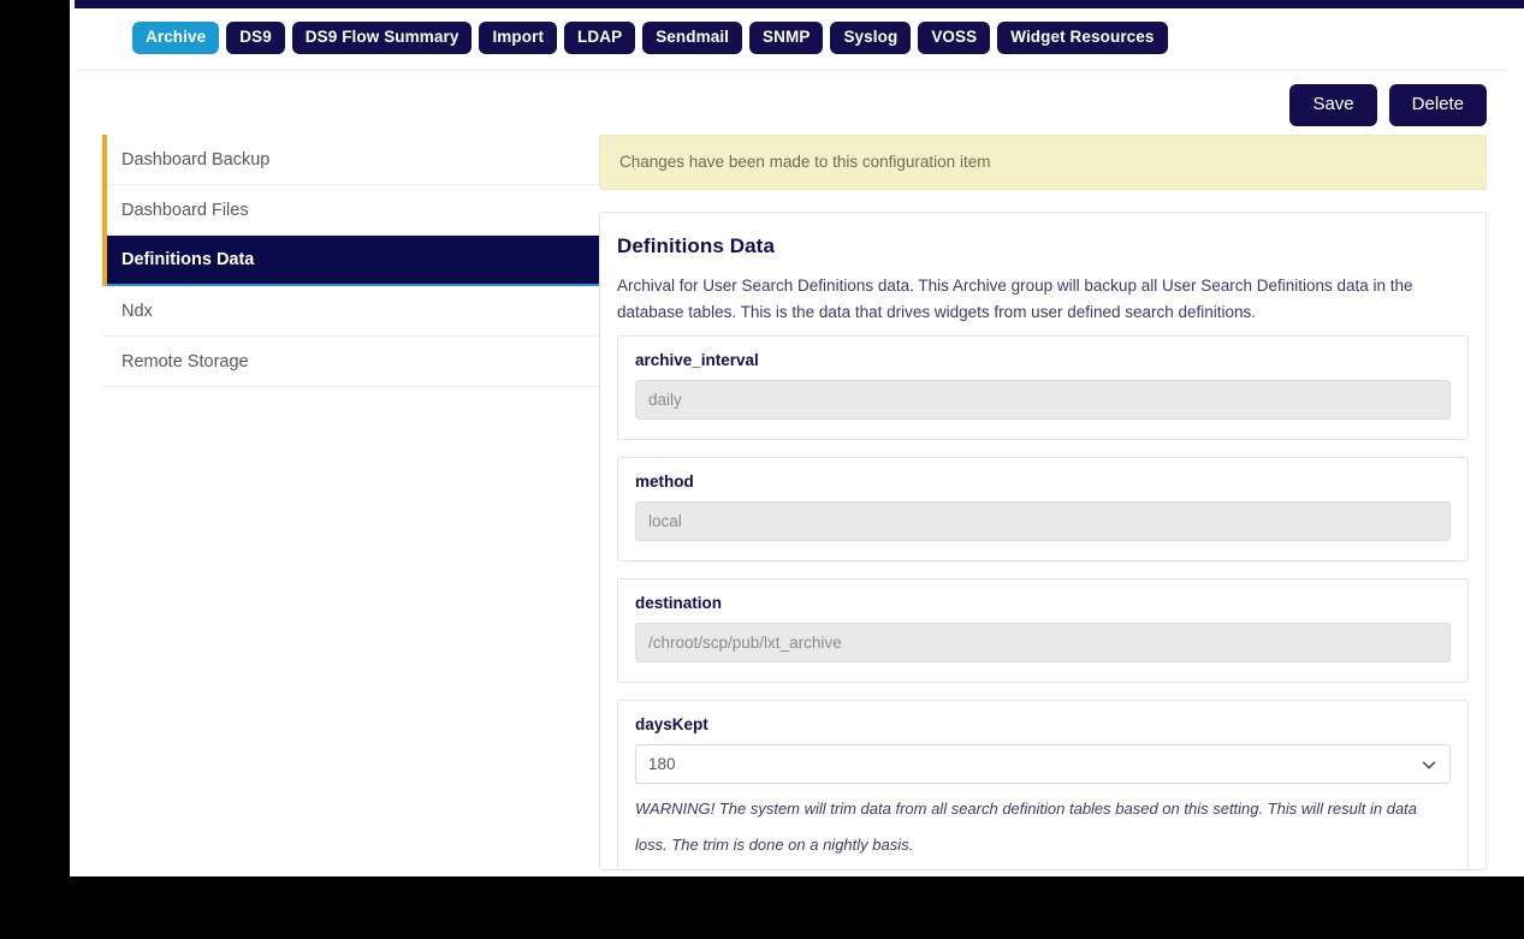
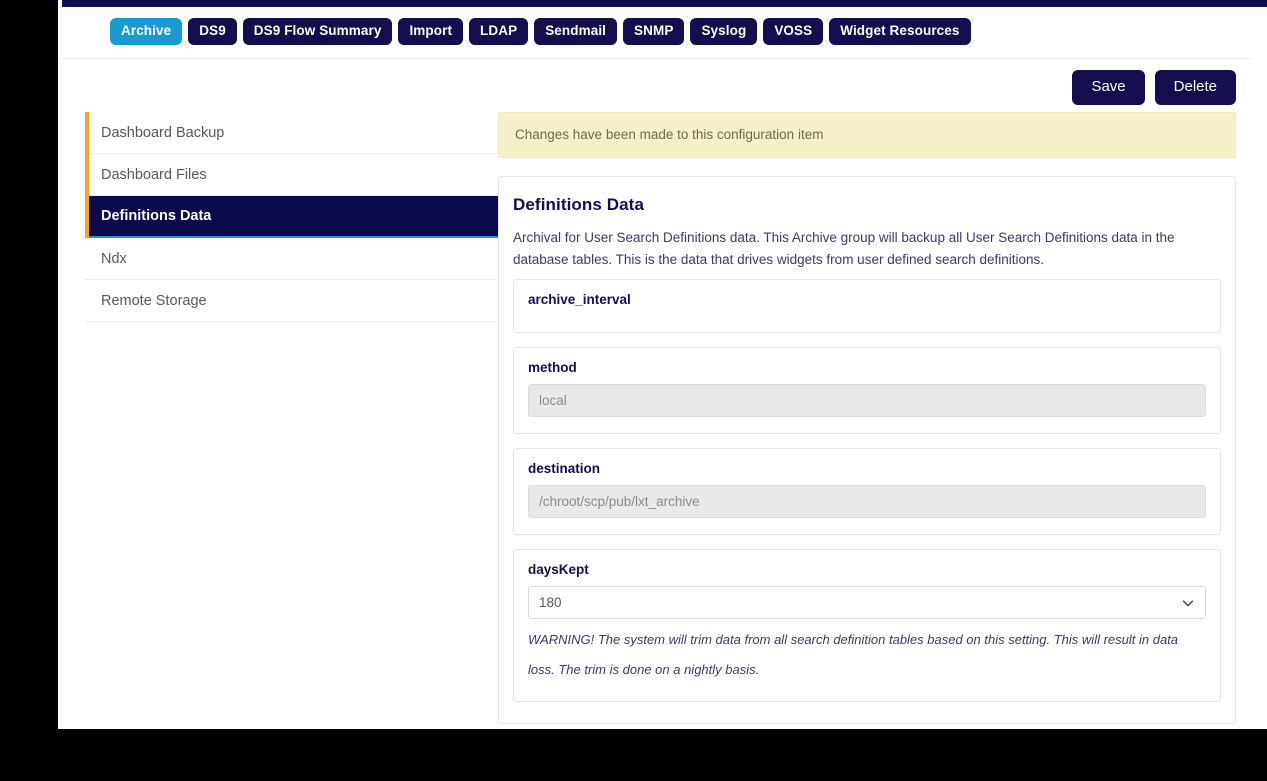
  Archive
  DS9
  DS9 Flow Summary
  Import
  LDAP
  Sendmail
  SNMP
  Syslog
  VOSS
  Widget Resources
  Save
  Delete
  Dashboard Backup
  Dashboard Files
  Definitions Data
  Ndx
  Remote Storage
  Changes have been made to this configuration item
  Definitions Data
  Archival for User Search Definitions data. This Archive group will backup all User Search Definitions data in the database tables. This is the data that drives widgets from user defined search definitions.
  archive_interval
- daily
  method
  local
  destination
  /chroot/scp/pub/lxt_archive
  daysKept
  180
  WARNING! The system will trim data from all search definition tables based on this setting. This will result in data loss. The trim is done on a nightly basis.
